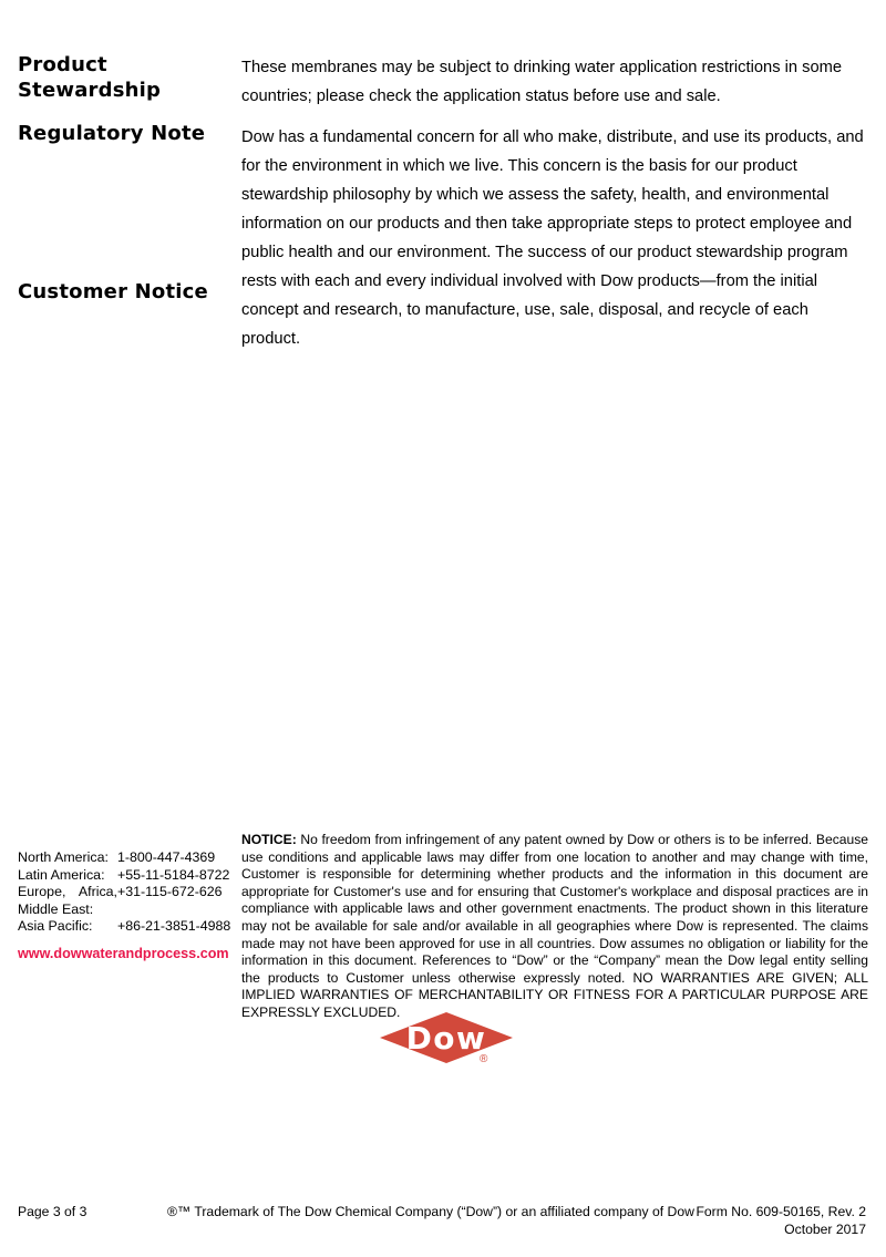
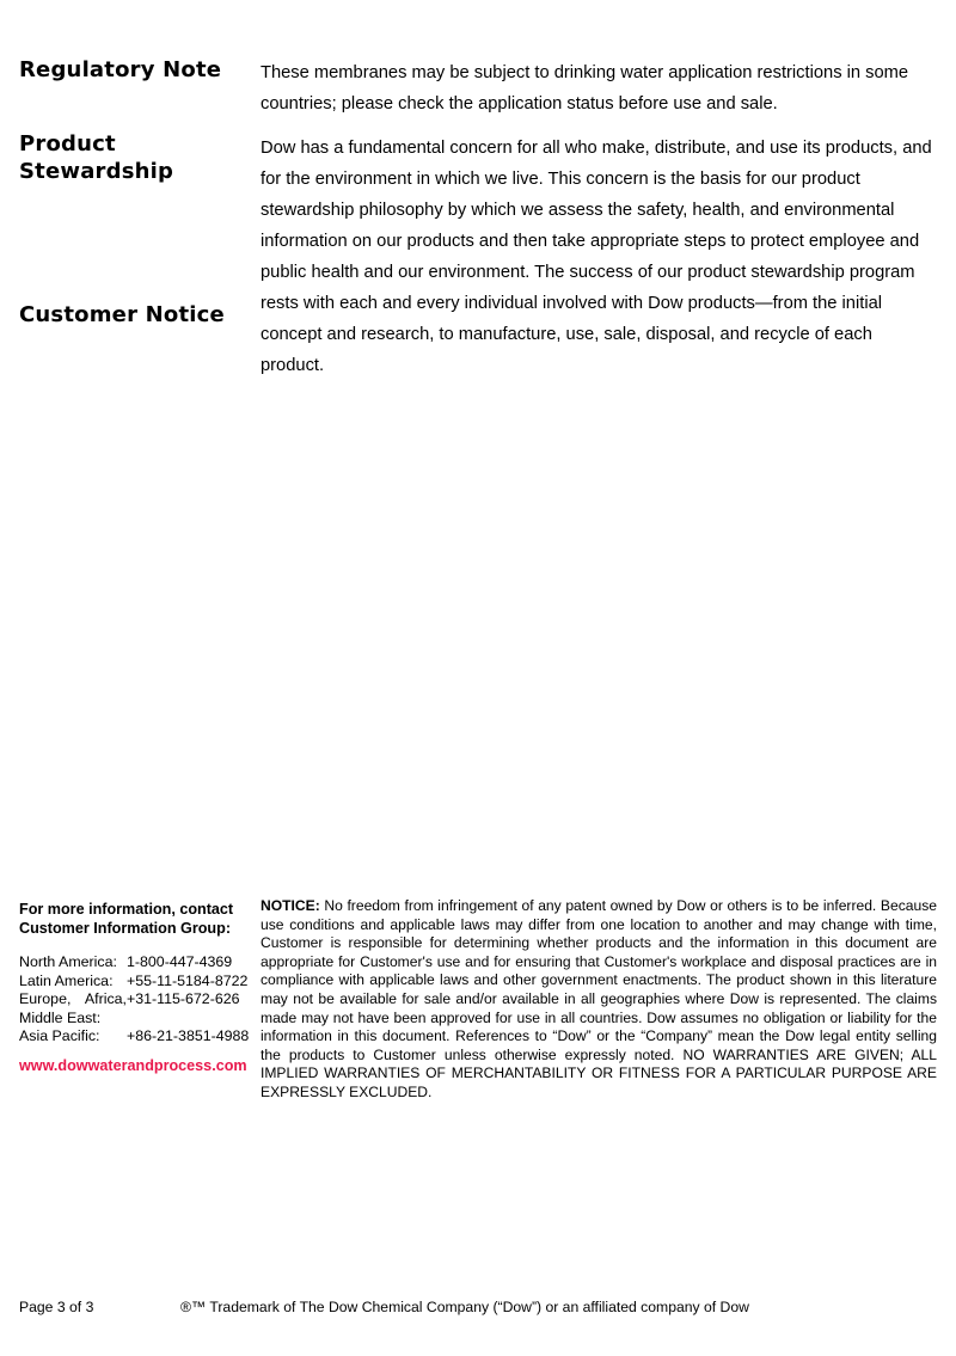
- Product Stewardship
+ Regulatory Note
  These membranes may be subject to drinking water application restrictions in some countries; please check the application status before use and sale.
- Regulatory Note
+ Product Stewardship
  Dow has a fundamental concern for all who make, distribute, and use its products, and for the environment in which we live. This concern is the basis for our product stewardship philosophy by which we assess the safety, health, and environmental information on our products and then take appropriate steps to protect employee and public health and our environment. The success of our product stewardship program rests with each and every individual involved with Dow products—from the initial concept and research, to manufacture, use, sale, disposal, and recycle of each product.
  Customer Notice
+ For more information, contact Customer Information Group:
  North America:
  1-800-447-4369
  Latin America:
  +55-11-5184-8722
  Europe, Africa, Middle East:
  +31-115-672-626
  Asia Pacific:
  +86-21-3851-4988
  www.dowwaterandprocess.com
  NOTICE: No freedom from infringement of any patent owned by Dow or others is to be inferred. Because use conditions and applicable laws may differ from one location to another and may change with time, Customer is responsible for determining whether products and the information in this document are appropriate for Customer's use and for ensuring that Customer's workplace and disposal practices are in compliance with applicable laws and other government enactments. The product shown in this literature may not be available for sale and/or available in all geographies where Dow is represented. The claims made may not have been approved for use in all countries. Dow assumes no obligation or liability for the information in this document. References to “Dow” or the “Company” mean the Dow legal entity selling the products to Customer unless otherwise expressly noted. NO WARRANTIES ARE GIVEN; ALL IMPLIED WARRANTIES OF MERCHANTABILITY OR FITNESS FOR A PARTICULAR PURPOSE ARE EXPRESSLY EXCLUDED.
- Dow
- ®
  Page 3 of 3
  ®™ Trademark of The Dow Chemical Company (“Dow”) or an affiliated company of Dow
- Form No. 609-50165, Rev. 2
- October 2017
